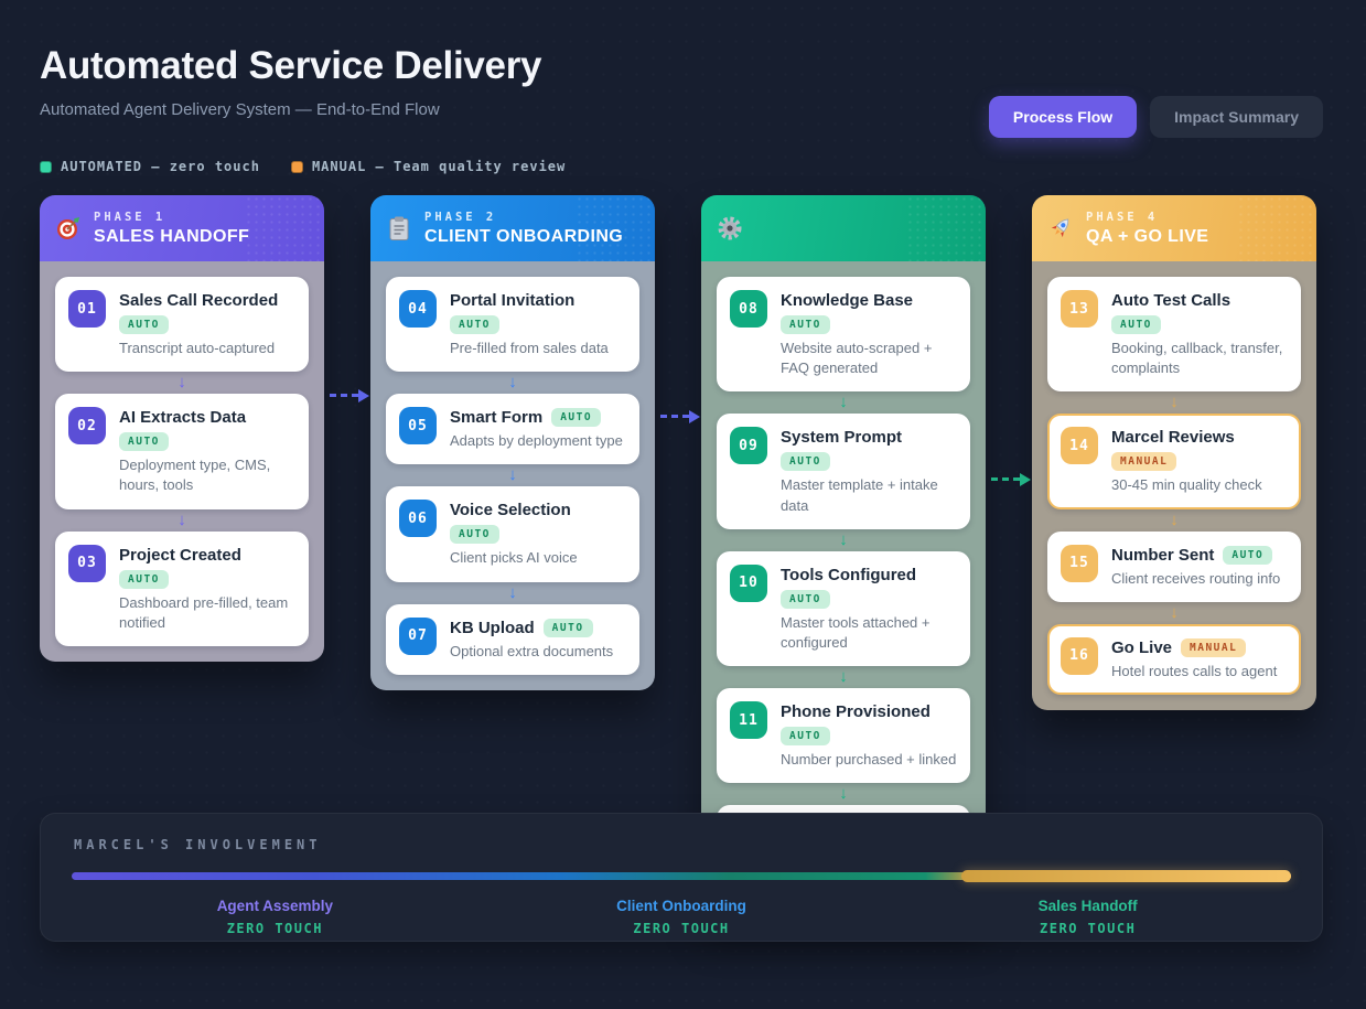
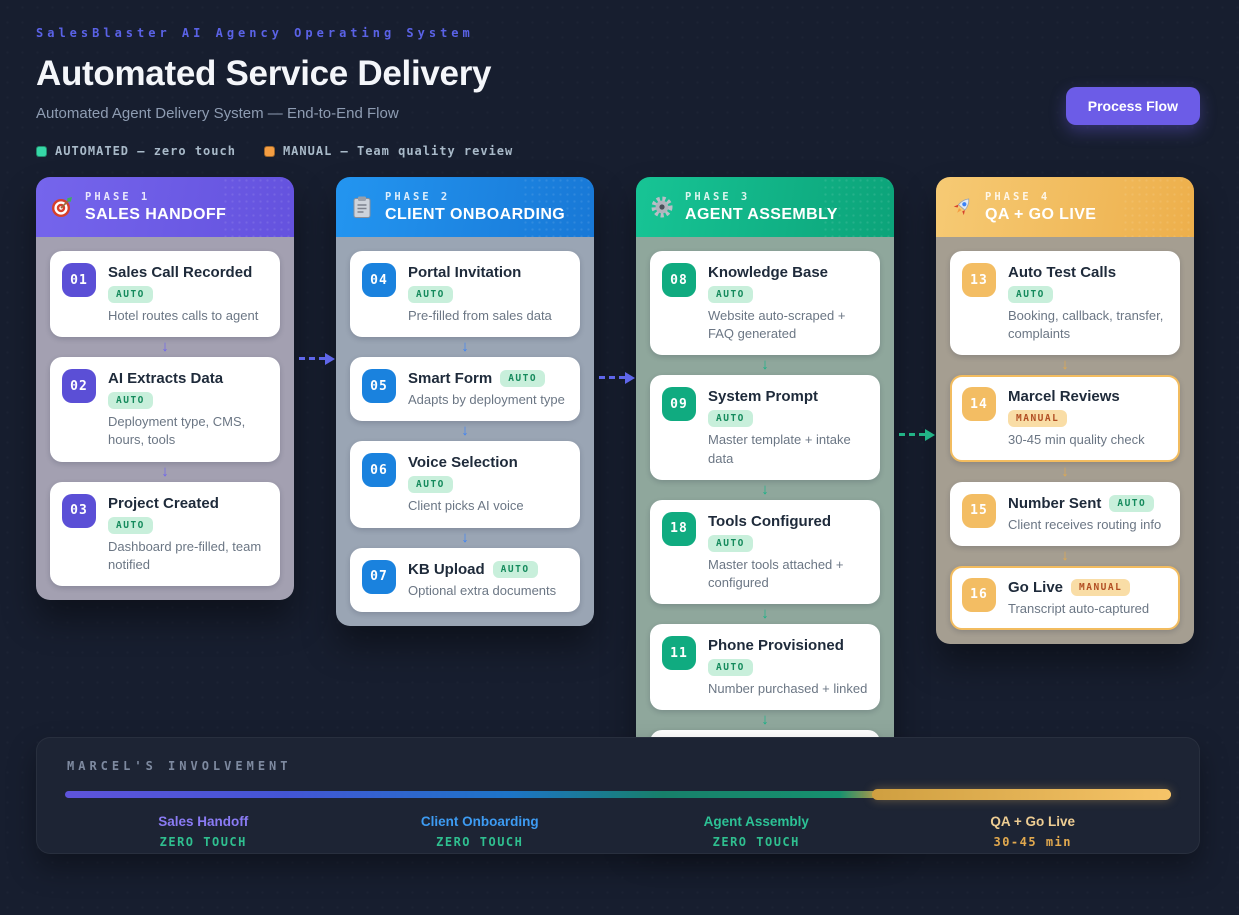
+ SalesBlaster AI Agency Operating System
  Automated Service Delivery
  Automated Agent Delivery System — End-to-End Flow
  Process Flow
- Impact Summary
  AUTOMATED — zero touch
  MANUAL — Team quality review
  PHASE 1
  SALES HANDOFF
  01
  Sales Call Recorded
  AUTO
- Transcript auto-captured
+ Hotel routes calls to agent
  02
  AI Extracts Data
  AUTO
  Deployment type, CMS, hours, tools
  03
  Project Created
  AUTO
  Dashboard pre-filled, team notified
  PHASE 2
  CLIENT ONBOARDING
  04
  Portal Invitation
  AUTO
  Pre-filled from sales data
  05
  Smart Form
  AUTO
  Adapts by deployment type
  06
  Voice Selection
  AUTO
  Client picks AI voice
  07
  KB Upload
  AUTO
  Optional extra documents
+ PHASE 3
+ AGENT ASSEMBLY
  08
  Knowledge Base
  AUTO
  Website auto-scraped + FAQ generated
  09
  System Prompt
  AUTO
  Master template + intake data
- 10
+ 18
  Tools Configured
  AUTO
  Master tools attached + configured
  11
  Phone Provisioned
  AUTO
  Number purchased + linked
  PHASE 4
  QA + GO LIVE
  13
  Auto Test Calls
  AUTO
  Booking, callback, transfer, complaints
  14
  Marcel Reviews
  MANUAL
  30-45 min quality check
  15
  Number Sent
  AUTO
  Client receives routing info
  16
  Go Live
  MANUAL
- Hotel routes calls to agent
+ Transcript auto-captured
  MARCEL'S INVOLVEMENT
- Agent Assembly
+ Sales Handoff
  ZERO TOUCH
  Client Onboarding
  ZERO TOUCH
- Sales Handoff
+ Agent Assembly
  ZERO TOUCH
+ QA + Go Live
+ 30-45 min
